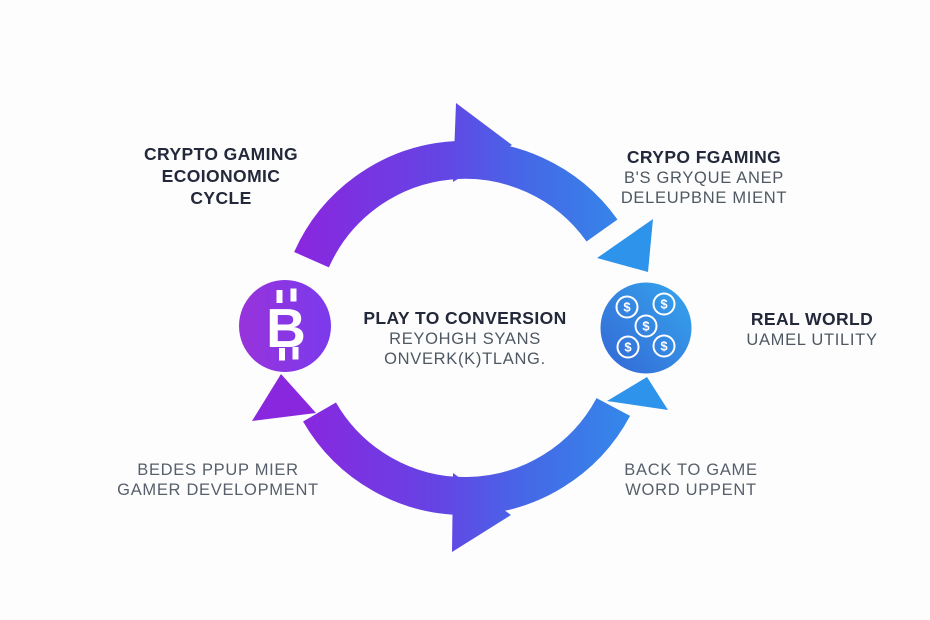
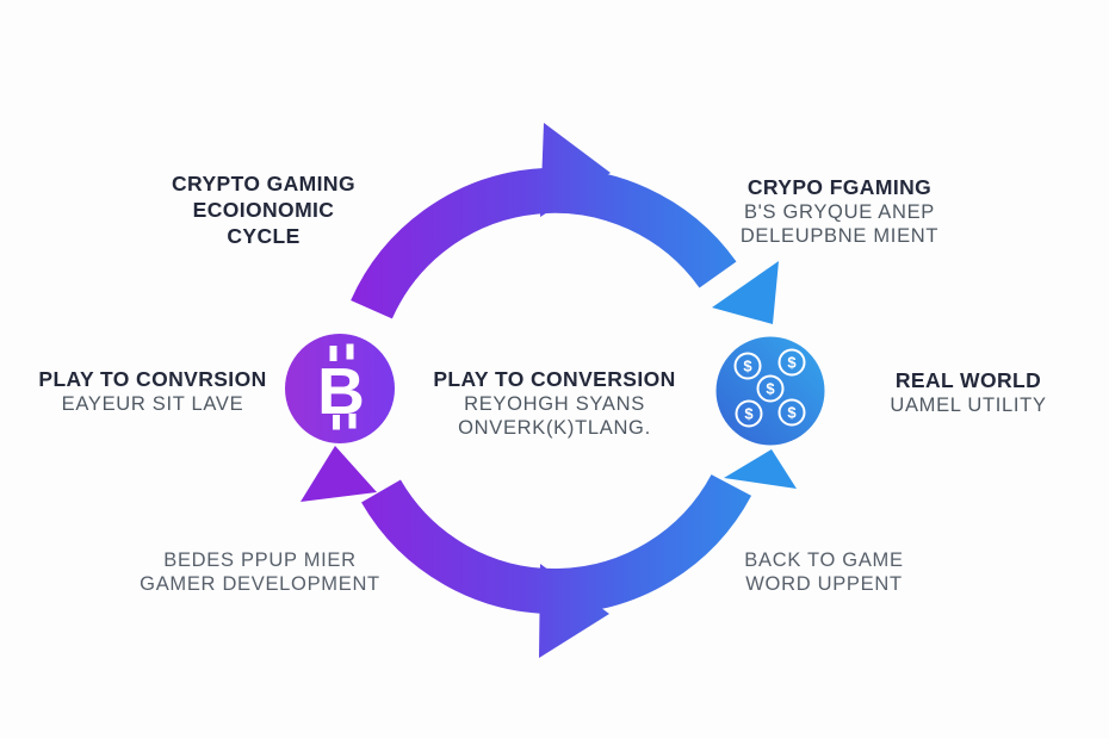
  B
  $
  $
  $
  $
  $
  CRYPTO GAMING
  ECOIONOMIC
  CYCLE
  CRYPO FGAMING
  B'S GRYQUE ANEP
  DELEUPBNE MIENT
+ PLAY TO CONVRSION
+ EAYEUR SIT LAVE
  PLAY TO CONVERSION
  REYOHGH SYANS
  ONVERK(K)TLANG.
  REAL WORLD
  UAMEL UTILITY
  BEDES PPUP MIER
  GAMER DEVELOPMENT
  BACK TO GAME
  WORD UPPENT
